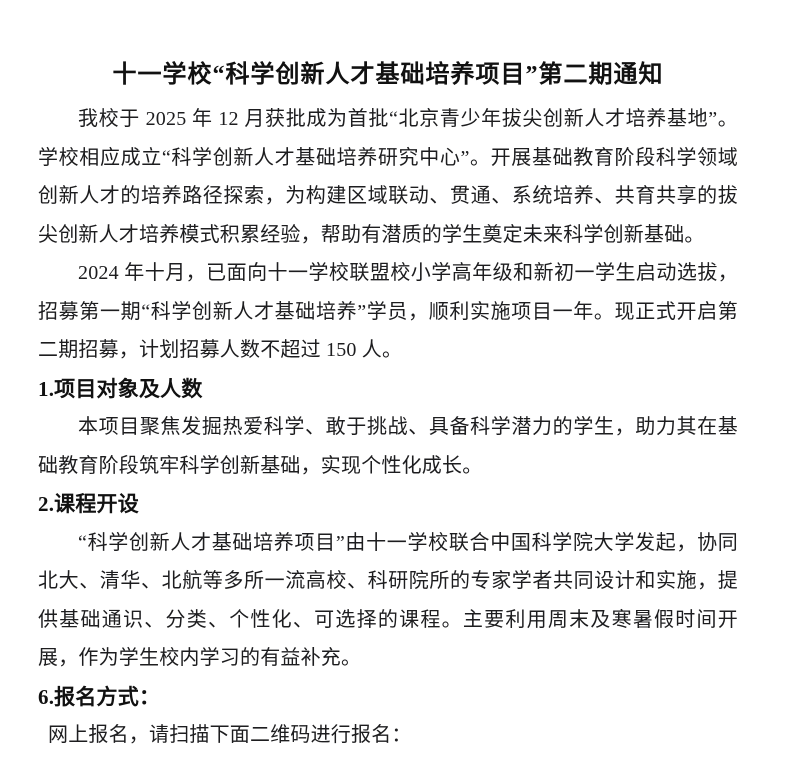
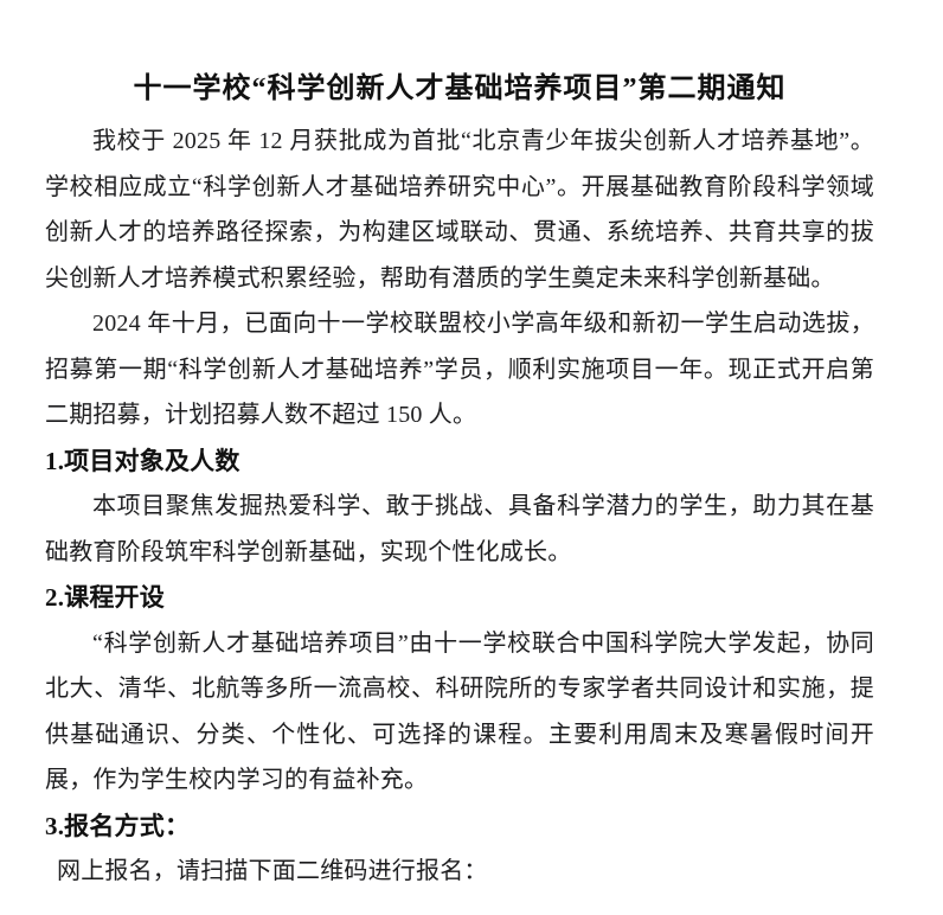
  十一学校“科学创新人才基础培养项目”第二期通知
  我校于 2025 年 12 月获批成为首批“北京青少年拔尖创新人才培养基地”。学校相应成立“科学创新人才基础培养研究中心”。开展基础教育阶段科学领域创新人才的培养路径探索，为构建区域联动、贯通、系统培养、共育共享的拔尖创新人才培养模式积累经验，帮助有潜质的学生奠定未来科学创新基础。
  2024 年十月，已面向十一学校联盟校小学高年级和新初一学生启动选拔，招募第一期“科学创新人才基础培养”学员，顺利实施项目一年。现正式开启第二期招募，计划招募人数不超过 150 人。
  1.项目对象及人数
  本项目聚焦发掘热爱科学、敢于挑战、具备科学潜力的学生，助力其在基础教育阶段筑牢科学创新基础，实现个性化成长。
  2.课程开设
  “科学创新人才基础培养项目”由十一学校联合中国科学院大学发起，协同北大、清华、北航等多所一流高校、科研院所的专家学者共同设计和实施，提供基础通识、分类、个性化、可选择的课程。主要利用周末及寒暑假时间开展，作为学生校内学习的有益补充。
- 6.报名方式：
+ 3.报名方式：
  网上报名，请扫描下面二维码进行报名：
